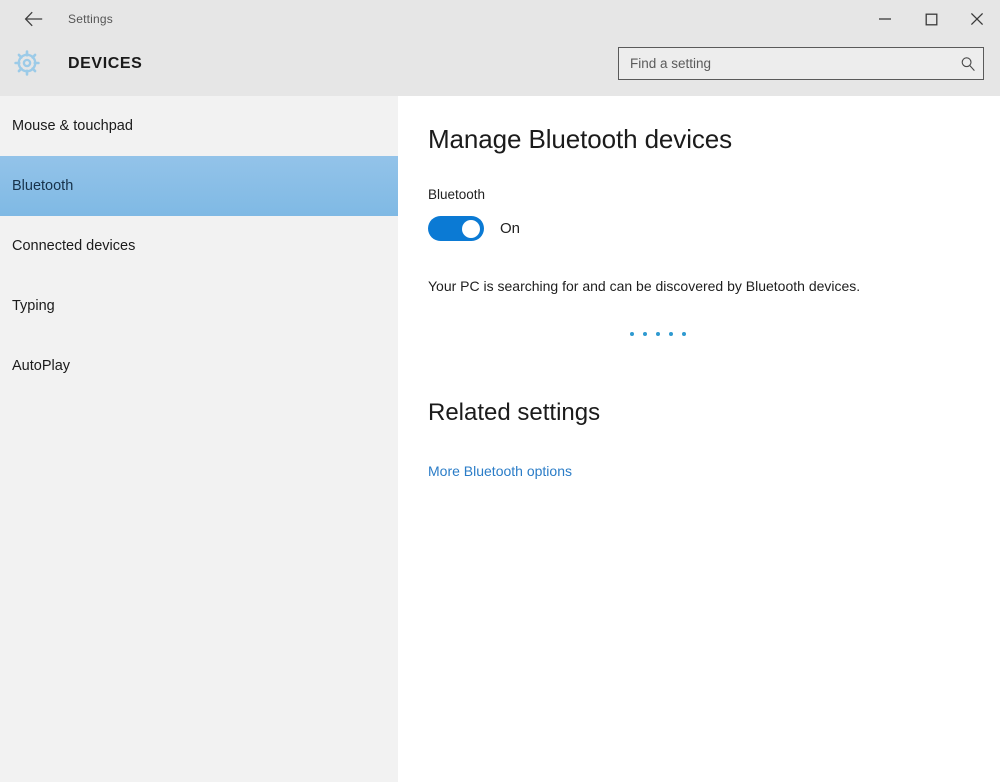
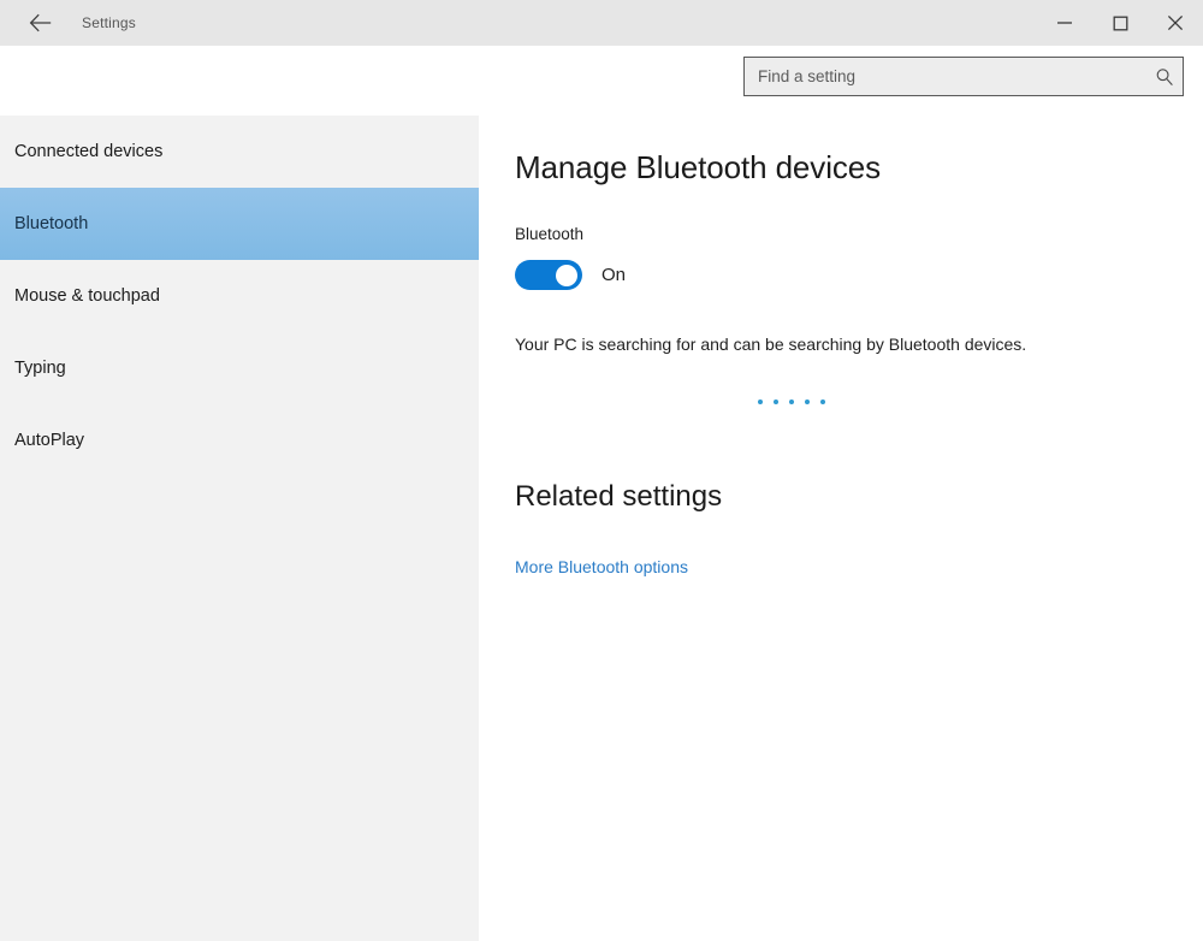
  Settings
- DEVICES
  Find a setting
- Mouse & touchpad
+ Connected devices
  Bluetooth
- Connected devices
+ Mouse & touchpad
  Typing
  AutoPlay
  Manage Bluetooth devices
  Bluetooth
  On
- Your PC is searching for and can be discovered by Bluetooth devices.
+ Your PC is searching for and can be searching by Bluetooth devices.
  Related settings
  More Bluetooth options
